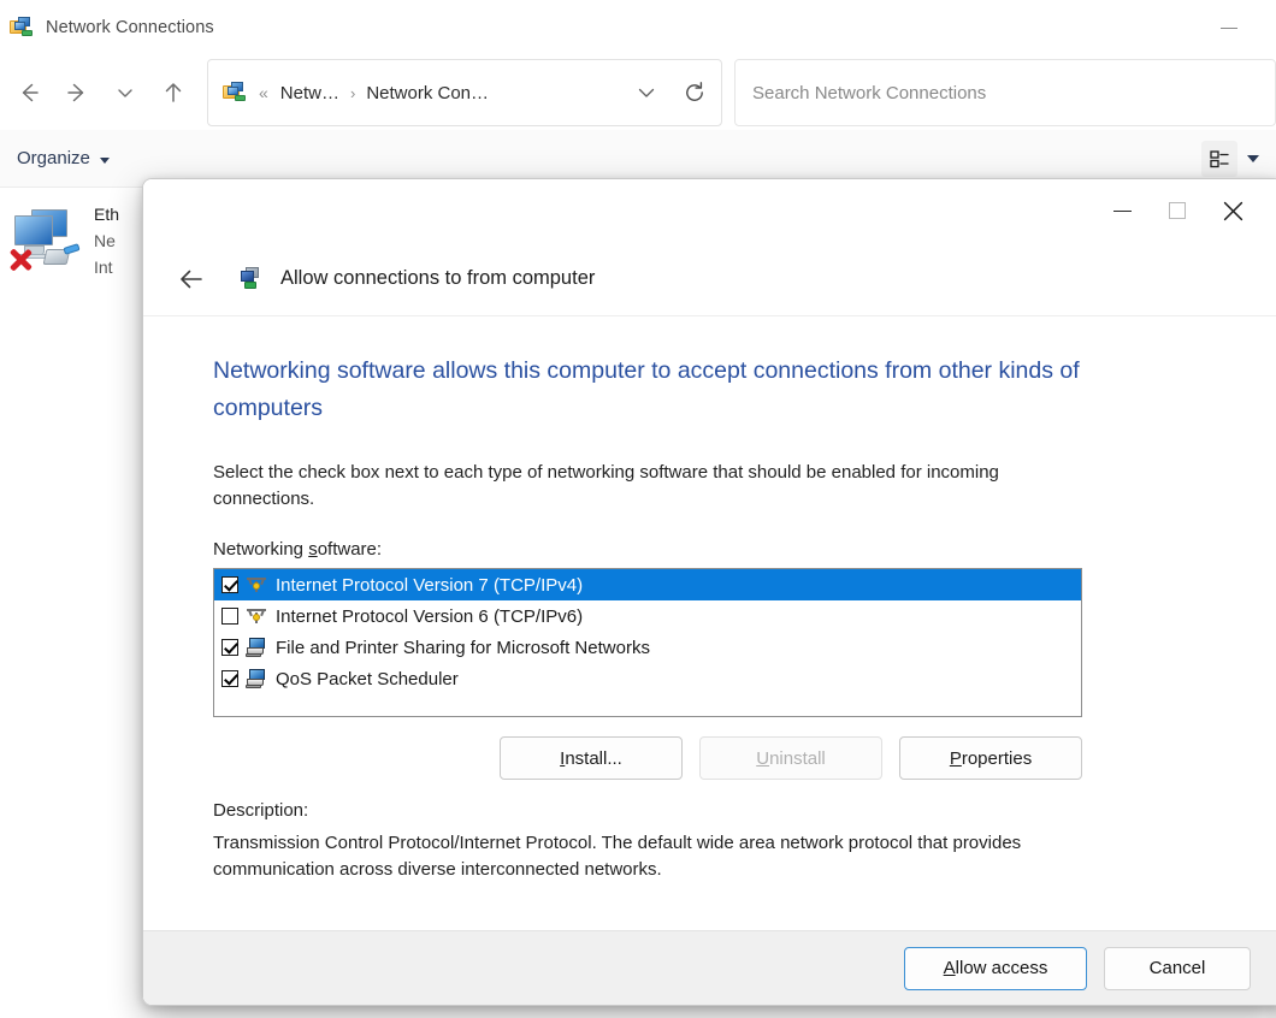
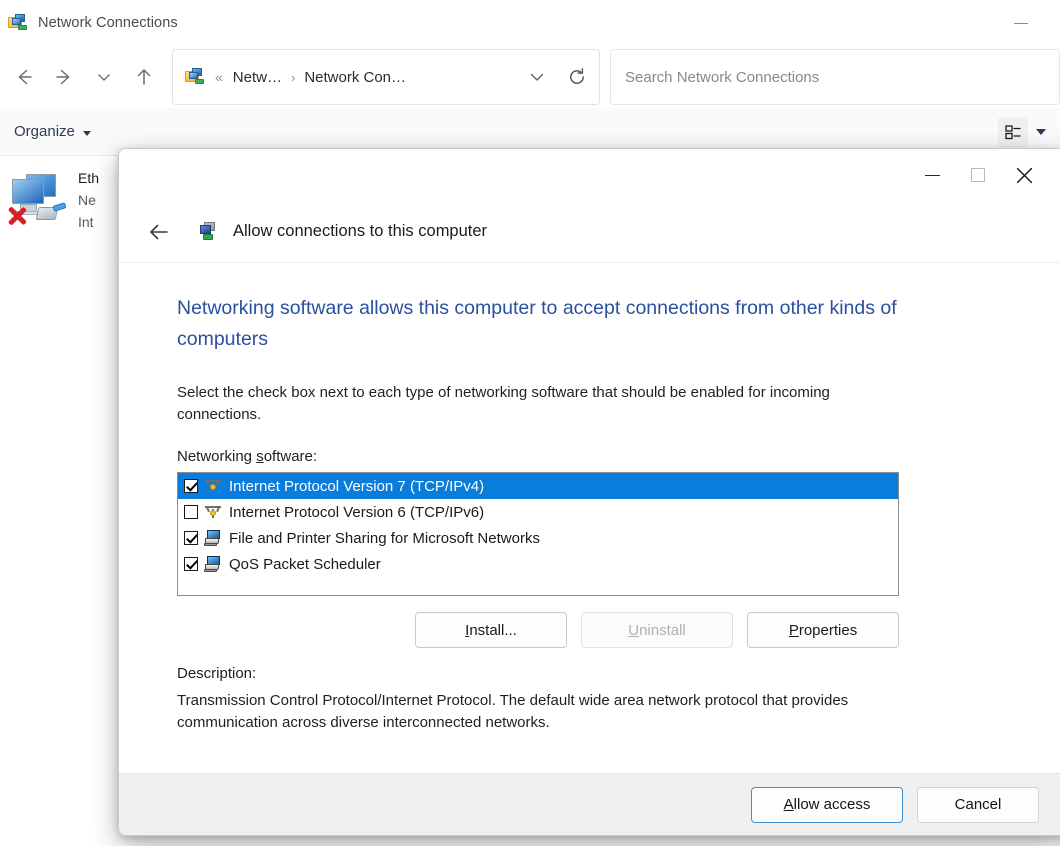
  Network Connections
  «
  Netw…
  ›
  Network Con…
  Search Network Connections
  Organize
  Eth
  Ne
  Int
- Allow connections to from computer
+ Allow connections to this computer
  Networking software allows this computer to accept connections from other kinds of computers
  Select the check box next to each type of networking software that should be enabled for incoming connections.
  Networking software:
  Internet Protocol Version 7 (TCP/IPv4)
  Internet Protocol Version 6 (TCP/IPv6)
  File and Printer Sharing for Microsoft Networks
  QoS Packet Scheduler
  I
  nstall...
  U
  ninstall
  P
  roperties
  Description:
  Transmission Control Protocol/Internet Protocol. The default wide area network protocol that provides communication across diverse interconnected networks.
  A
  llow access
  Cancel
